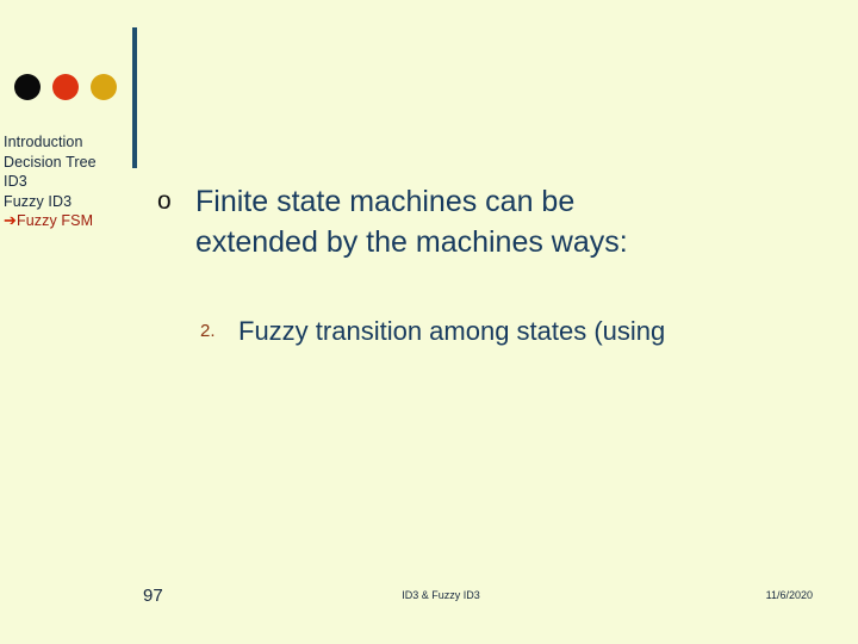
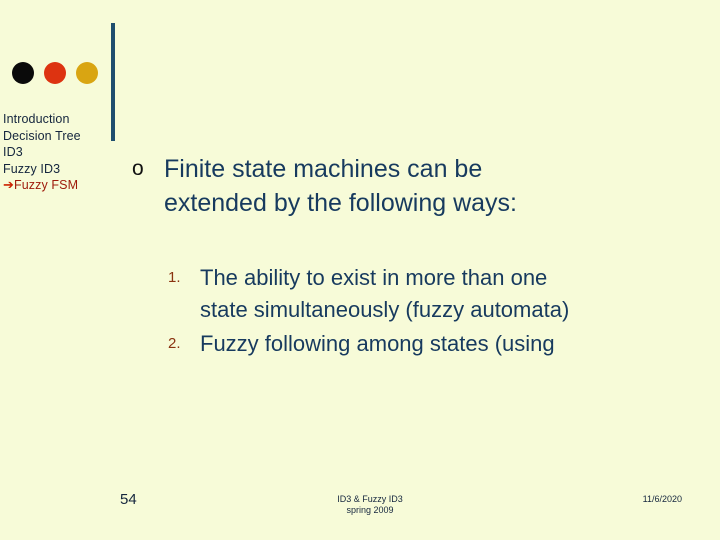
  Introduction
  Decision Tree
  ID3
  Fuzzy ID3
  ➔Fuzzy FSM
  o
  Finite state machines can be
- extended by the machines ways:
+ extended by the following ways:
+ 1.
+ The ability to exist in more than one
+ state simultaneously (fuzzy automata)
  2.
- Fuzzy transition among states (using
+ Fuzzy following among states (using
- 97
+ 54
  ID3 & Fuzzy ID3
+ spring 2009
  11/6/2020
